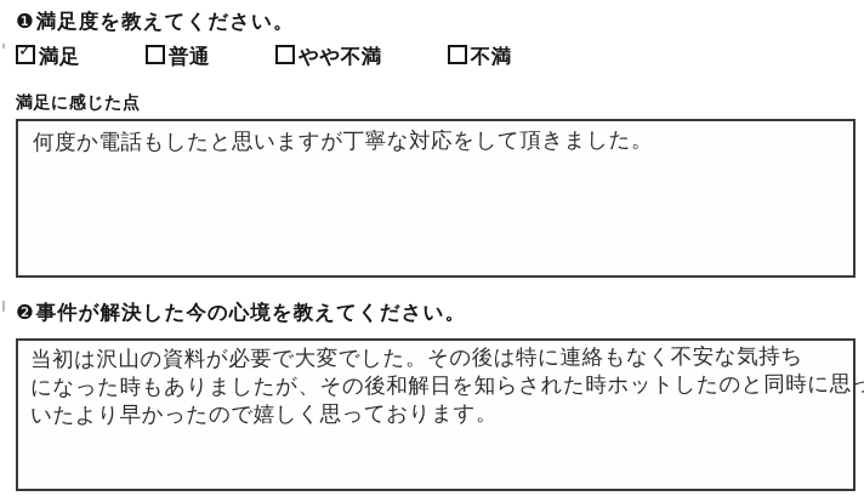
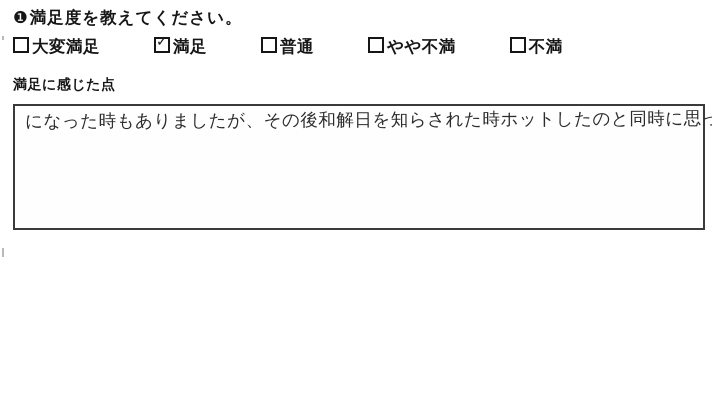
  ❶満足度を教えてください。
+ 大変満足
  ✓
  満足 普通 やや不満 不満
  満足に感じた点
- 何度か電話もしたと思いますが丁寧な対応をして頂きました。
- ❷事件が解決した今の心境を教えてください。
- 当初は沢山の資料が必要で大変でした。その後は特に連絡もなく不安な気持ち
  になった時もありましたが、その後和解日を知らされた時ホットしたのと同時に思っ
- いたより早かったので嬉しく思っております。
